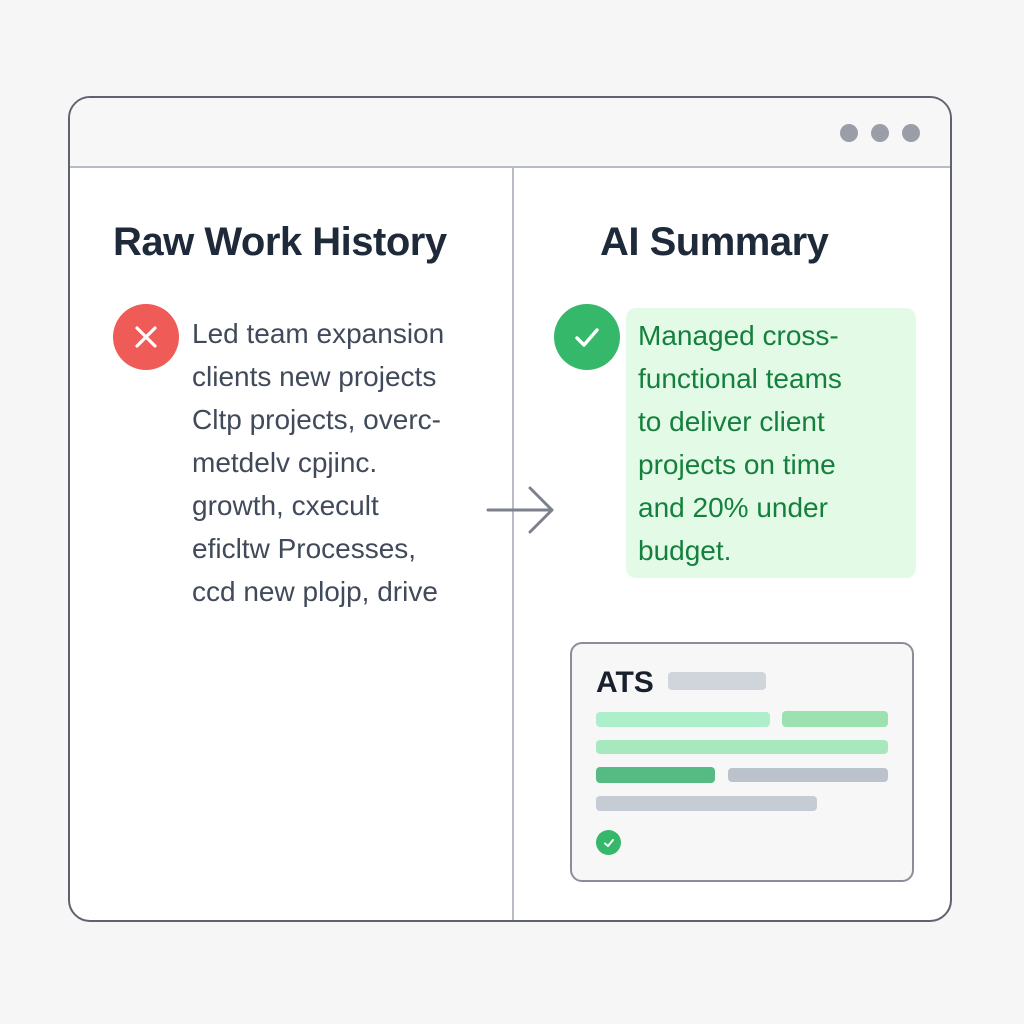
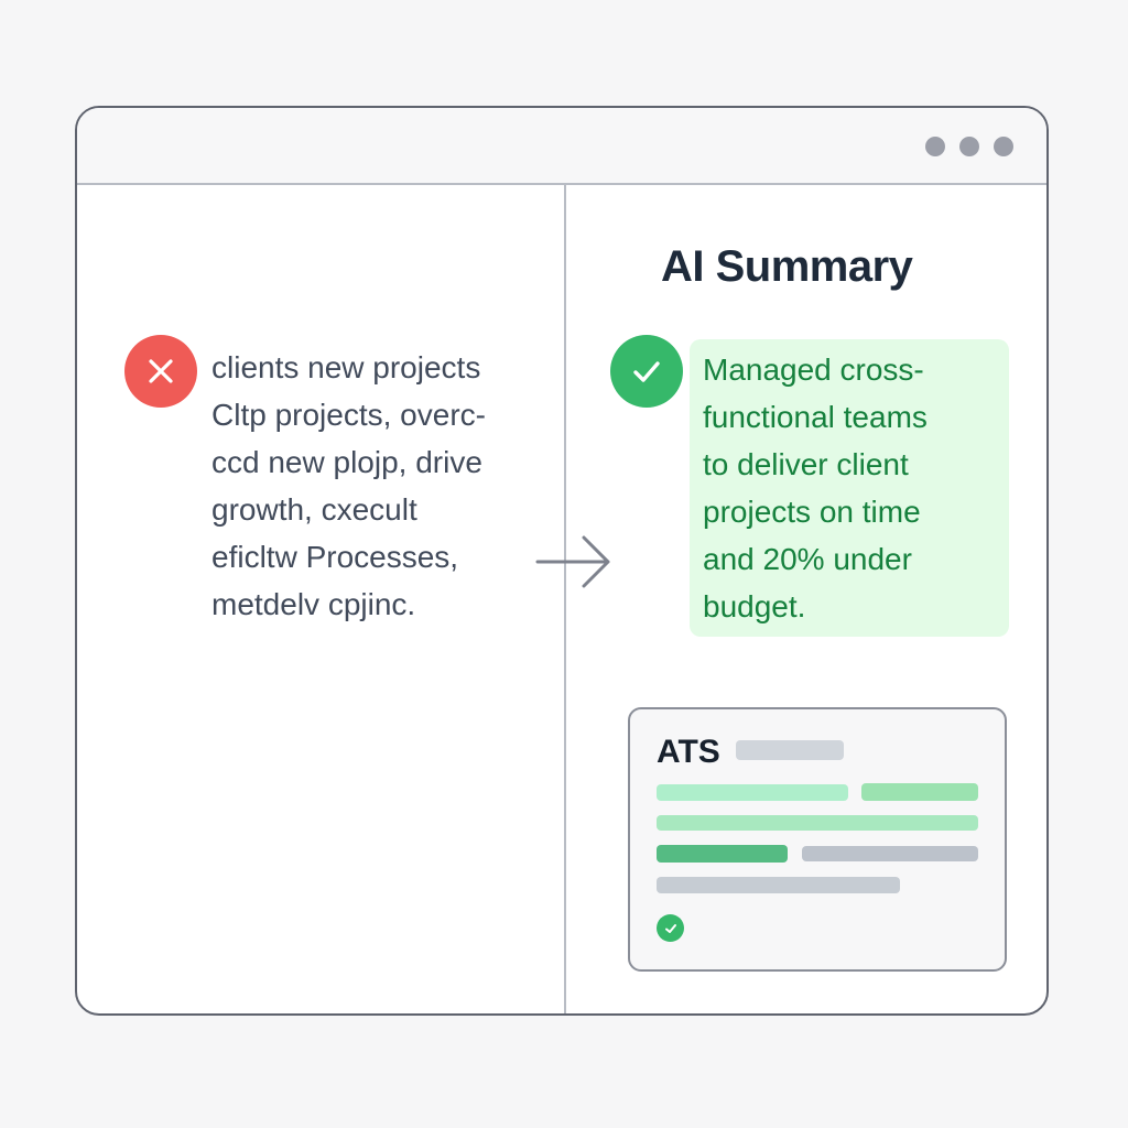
- Raw Work History
- Led team expansion
  clients new projects
  Cltp projects, overc-
- metdelv cpjinc.
+ ccd new plojp, drive
  growth, cxecult
  eficltw Processes,
- ccd new plojp, drive
+ metdelv cpjinc.
  AI Summary
  Managed cross-
  functional teams
  to deliver client
  projects on time
  and 20% under
  budget.
  ATS
